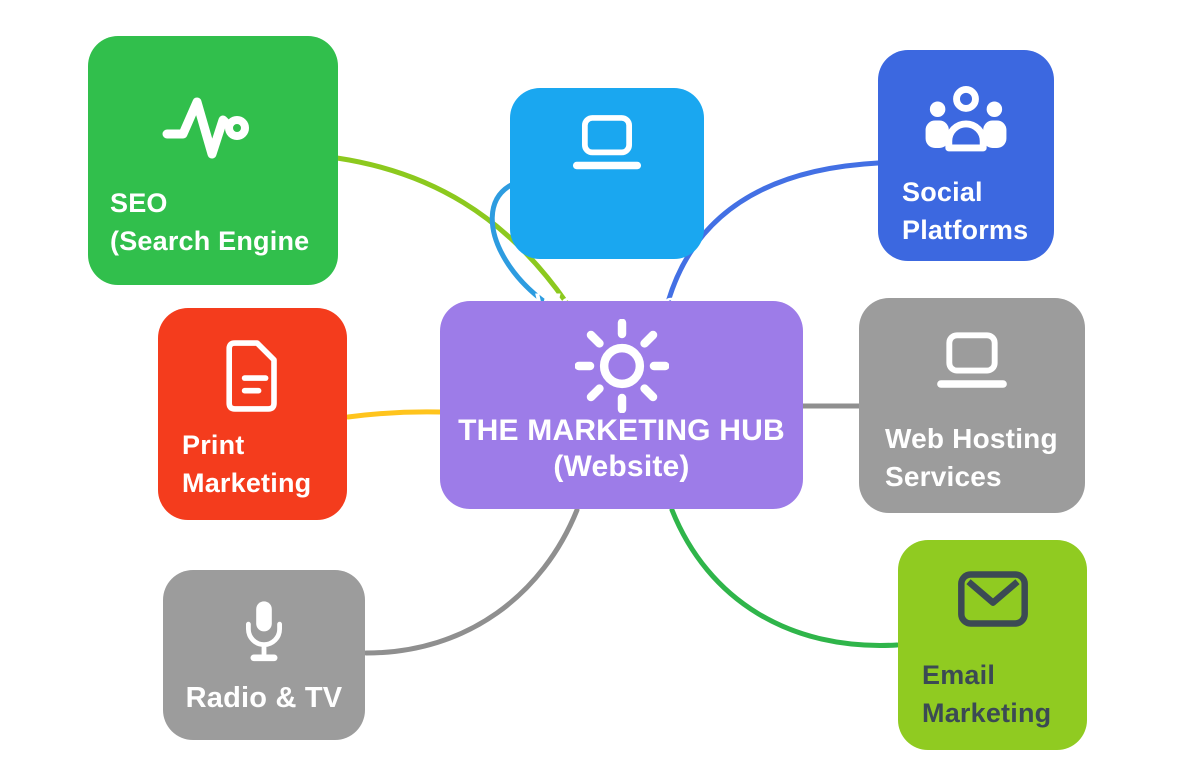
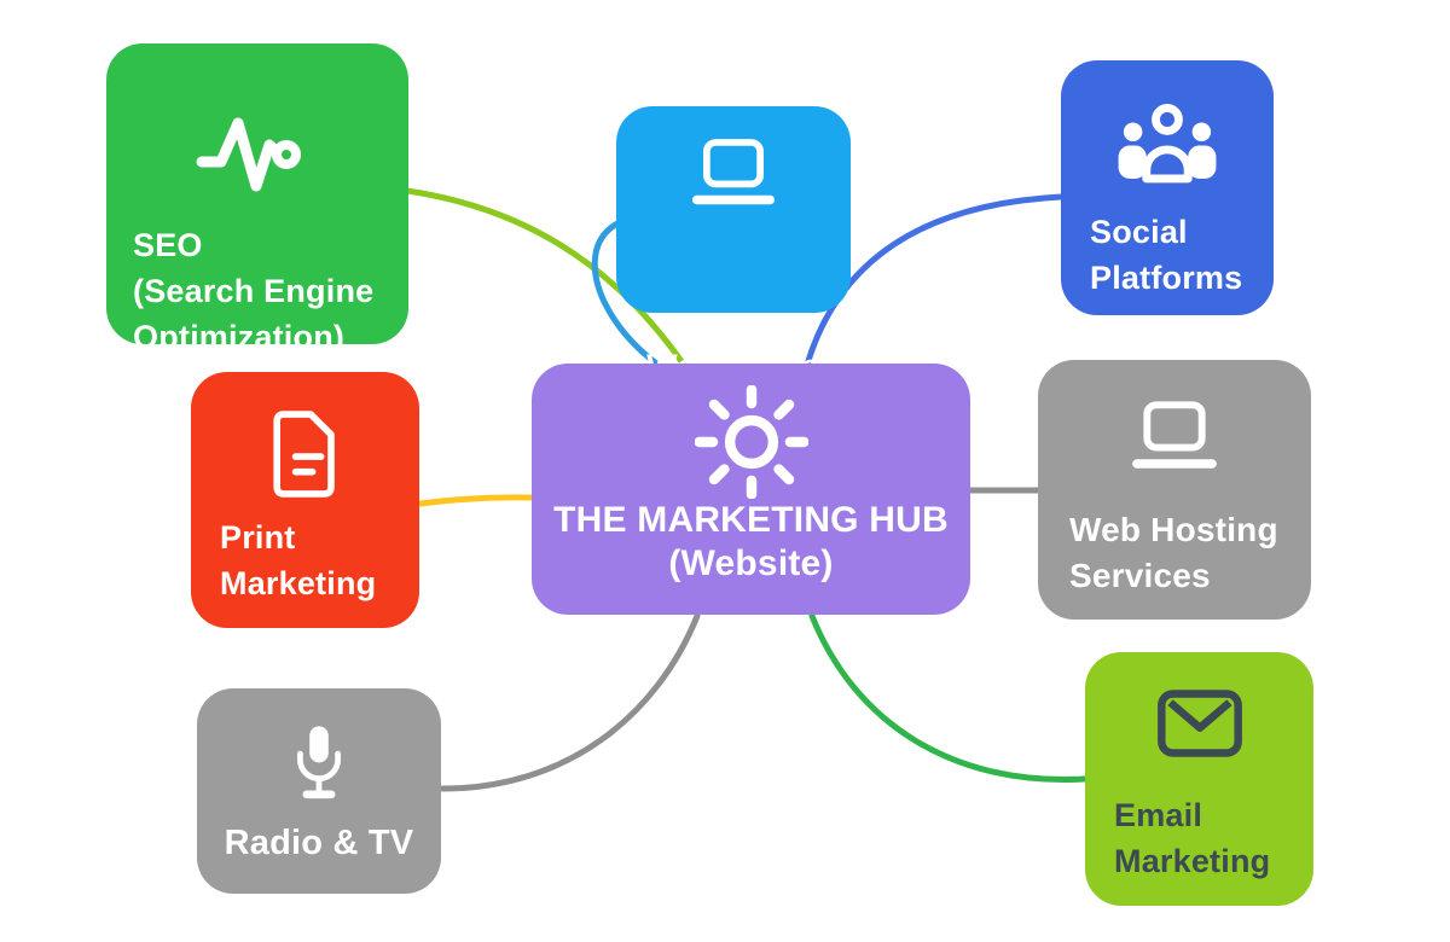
  SEO
  (Search Engine
+ Optimization)
  Social
  Platforms
  THE MARKETING HUB
  (Website)
  Print
  Marketing
  Web Hosting
  Services
  Radio & TV
  Email
  Marketing
